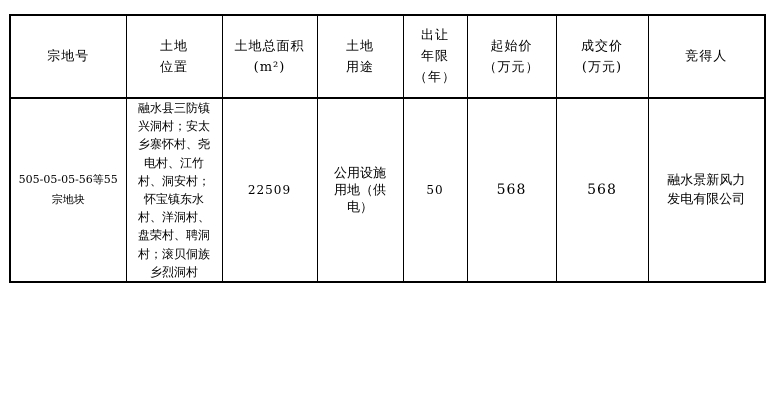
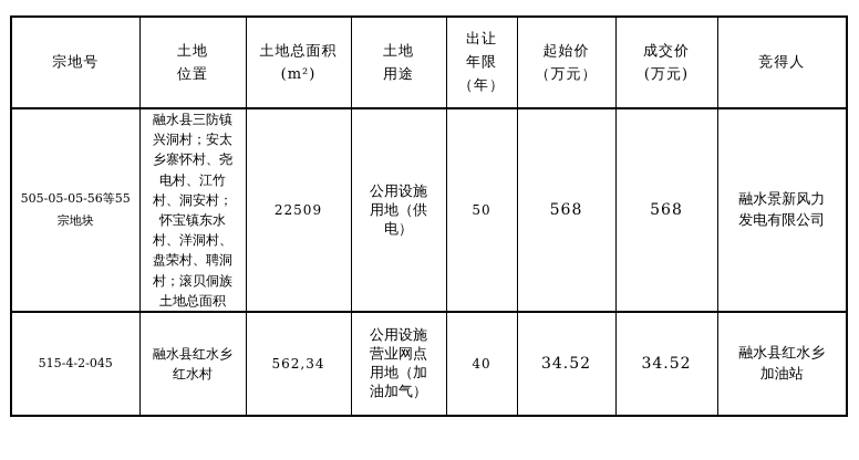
  宗地号	土地 位置	土地总面积 (m²)	土地 用途	出让 年限 （年）	起始价 （万元）	成交价 (万元)	竞得人
- 505-05-05-56等55 宗地块	融水县三防镇 兴洞村；安太 乡寨怀村、尧 电村、江竹 村、洞安村； 怀宝镇东水 村、洋洞村、 盘荣村、聘洞 村；滚贝侗族 乡烈洞村	22509	公用设施 用地（供 电）	50	568	568	融水景新风力 发电有限公司
+ 505-05-05-56等55 宗地块	融水县三防镇 兴洞村；安太 乡寨怀村、尧 电村、江竹 村、洞安村； 怀宝镇东水 村、洋洞村、 盘荣村、聘洞 村；滚贝侗族 土地总面积	22509	公用设施 用地（供 电）	50	568	568	融水景新风力 发电有限公司
+ 515-4-2-045	融水县红水乡 红水村	562,34	公用设施 营业网点 用地（加 油加气）	40	34.52	34.52	融水县红水乡 加油站
